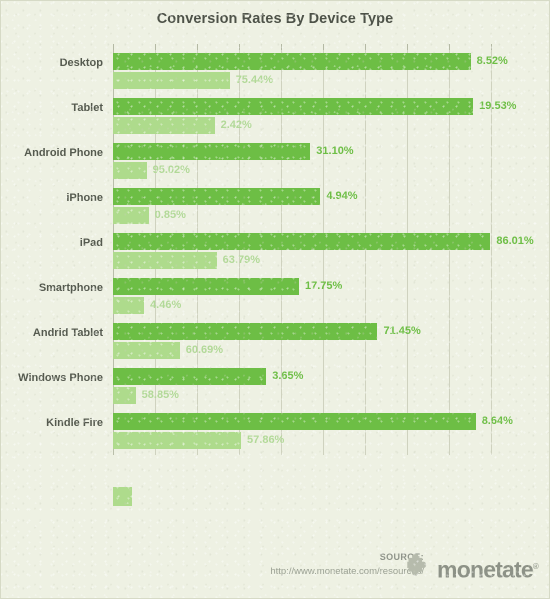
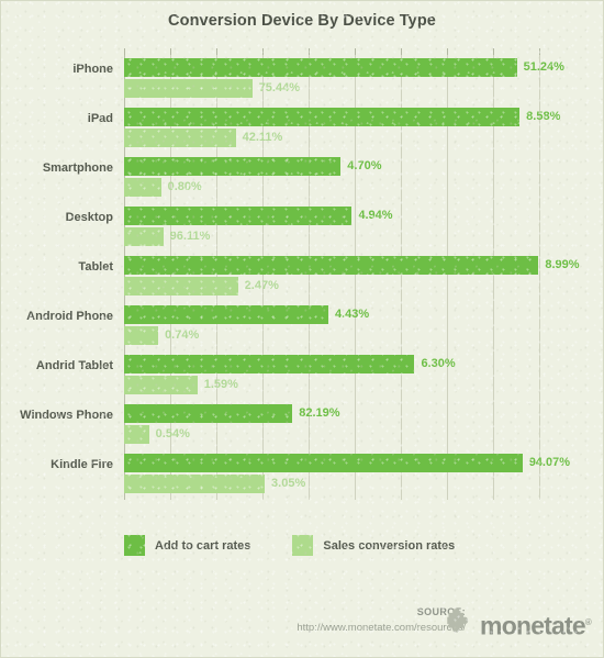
- Conversion Rates By Device Type
+ Conversion Device By Device Type
- 8.52%
+ 51.24%
  75.44%
- 19.53%
+ 8.58%
- 2.42%
+ 42.11%
- 31.10%
+ 4.70%
- 95.02%
+ 0.80%
  4.94%
- 0.85%
+ 96.11%
- 86.01%
+ 8.99%
- 63.79%
+ 2.47%
- 17.75%
+ 4.43%
- 4.46%
+ 0.74%
- 71.45%
+ 6.30%
- 60.69%
+ 1.59%
- 3.65%
+ 82.19%
- 58.85%
+ 0.54%
- 8.64%
+ 94.07%
- 57.86%
+ 3.05%
- Desktop
+ iPhone
- Tablet
+ iPad
- Android Phone
+ Smartphone
- iPhone
+ Desktop
- iPad
+ Tablet
- Smartphone
+ Android Phone
  Andrid Tablet
  Windows Phone
  Kindle Fire
+ Add to cart rates
+ Sales conversion rates
  SOURC:
  http://www.monetate.com/resour/
  monetate®
